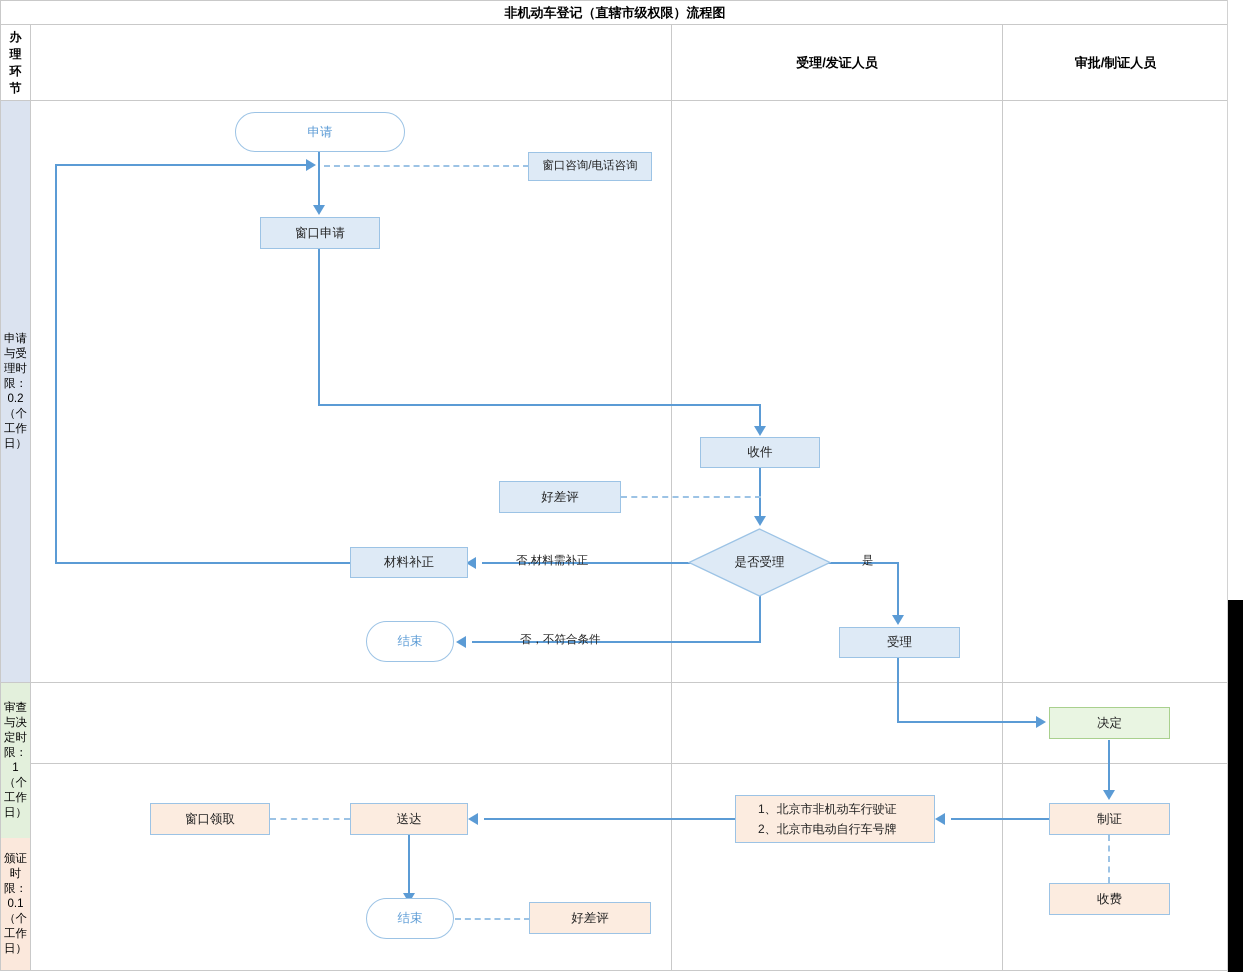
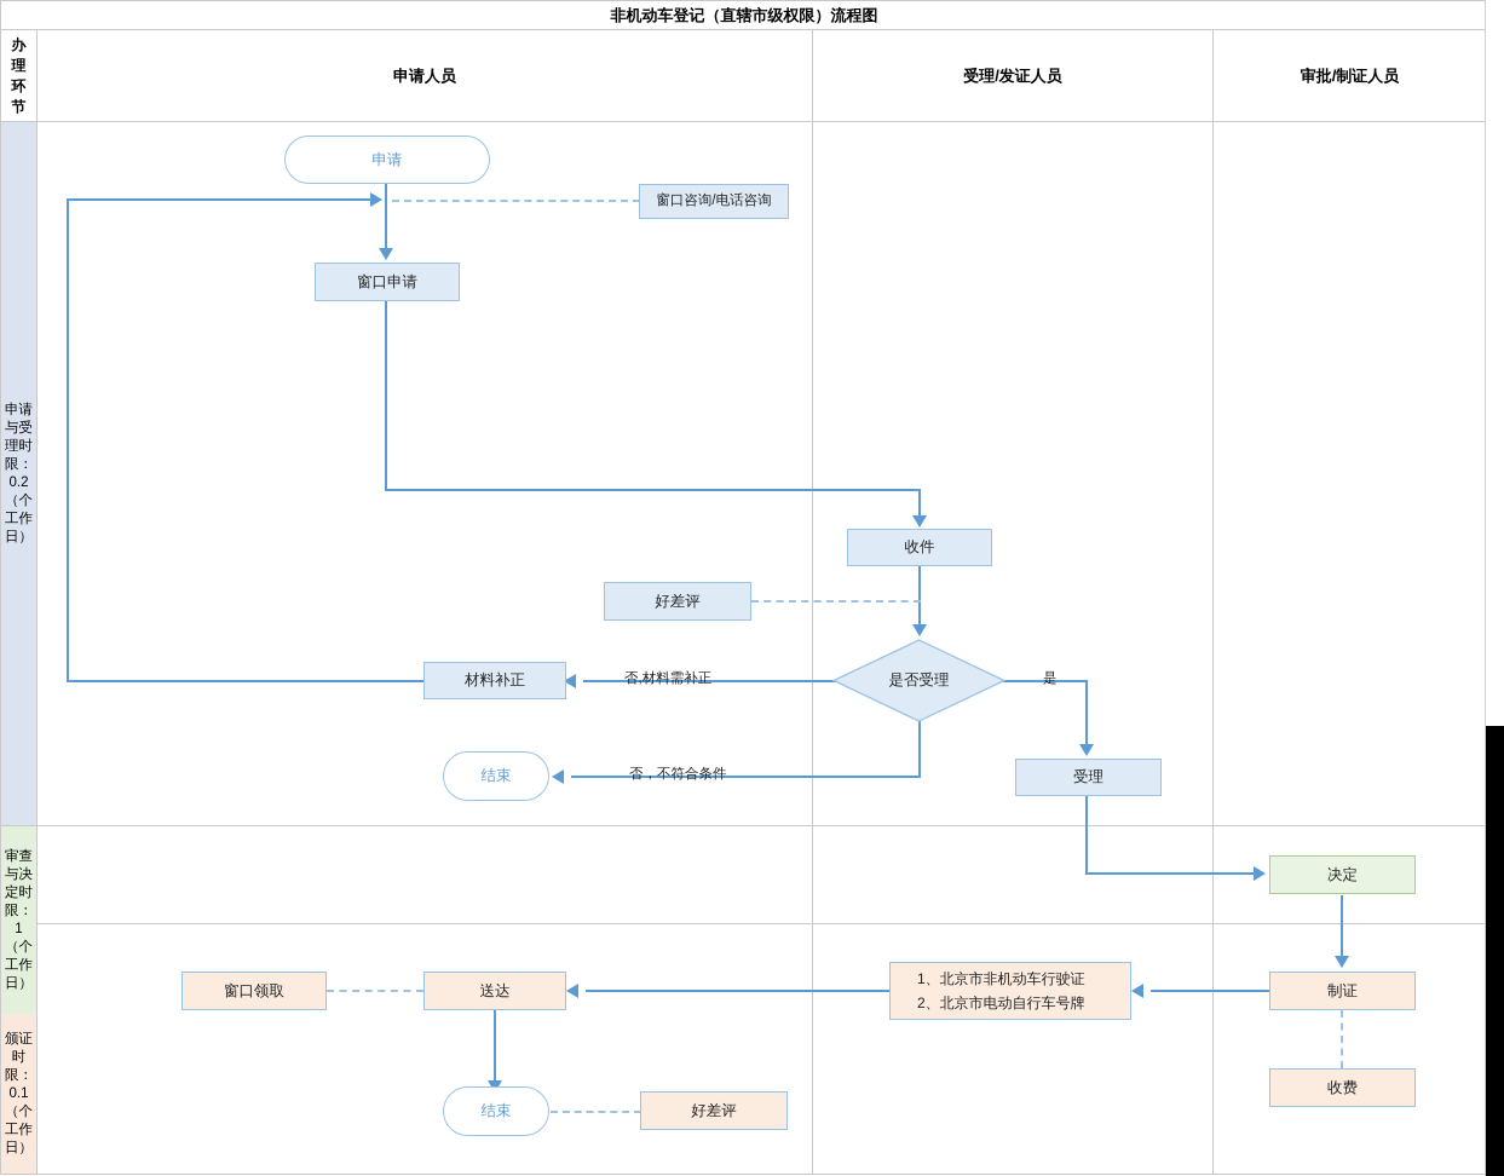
  非机动车登记（直辖市级权限）流程图
  办理环节
+ 申请人员
  受理/发证人员
  审批/制证人员
  申请与受理时限：0.2（个工作日）
  审查与决定时限：1（个工作日）
  颁证时限：0.1（个工作日）
  申请
  窗口咨询/电话咨询
  窗口申请
  收件
  好差评
  材料补正
  是否受理
  结束
  受理
  决定
  制证
  收费
  1、北京市非机动车行驶证
  2、北京市电动自行车号牌
  送达
  窗口领取
  结束
  好差评
  否,材料需补正
  否，不符合条件
  是
